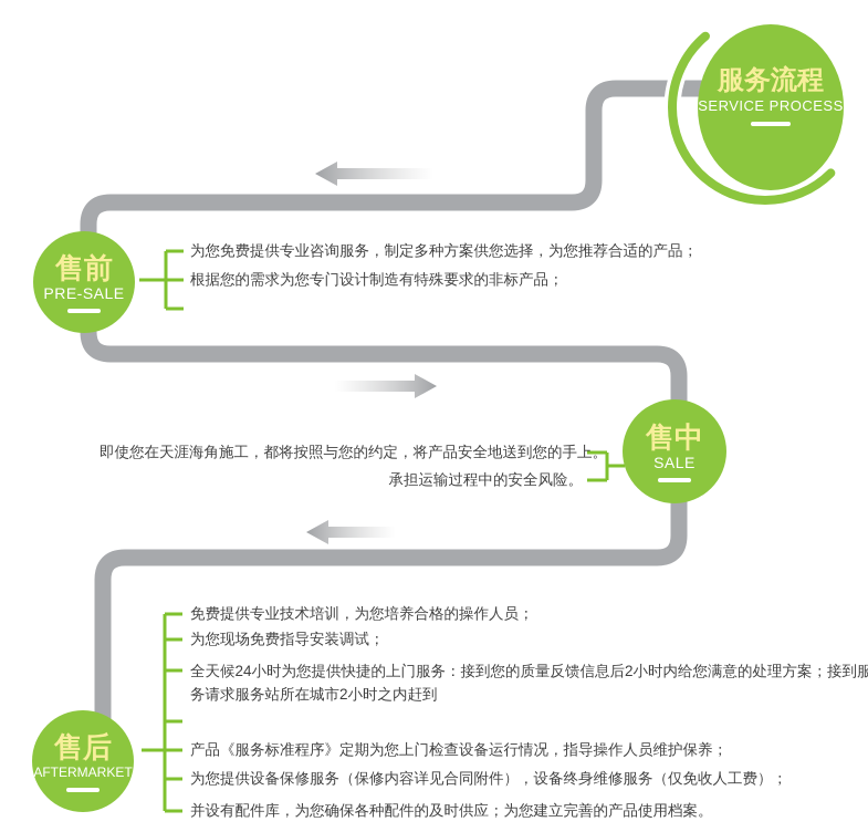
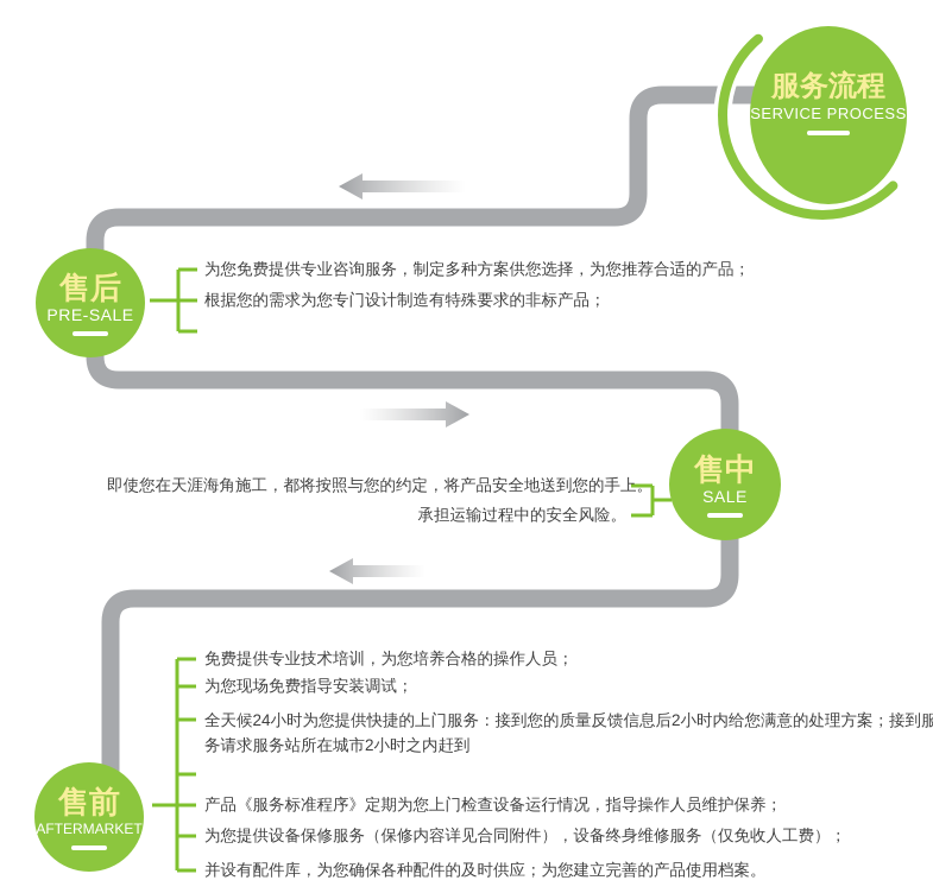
  服务流程
  SERVICE PROCESS
- 售前
+ 售后
  PRE-SALE
  售中
  SALE
- 售后
+ 售前
  AFTERMARKET
  为您免费提供专业咨询服务，制定多种方案供您选择，为您推荐合适的产品；
  根据您的需求为您专门设计制造有特殊要求的非标产品；
  即使您在天涯海角施工，都将按照与您的约定，将产品安全地送到您的手上。
  承担运输过程中的安全风险。
  免费提供专业技术培训，为您培养合格的操作人员；
  为您现场免费指导安装调试；
  全天候24小时为您提供快捷的上门服务：接到您的质量反馈信息后2小时内给您满意的处理方案；接到服务请求服务站所在城市2小时之内赶到
  产品《服务标准程序》定期为您上门检查设备运行情况，指导操作人员维护保养；
  为您提供设备保修服务（保修内容详见合同附件），设备终身维修服务（仅免收人工费）；
  并设有配件库，为您确保各种配件的及时供应；为您建立完善的产品使用档案。
